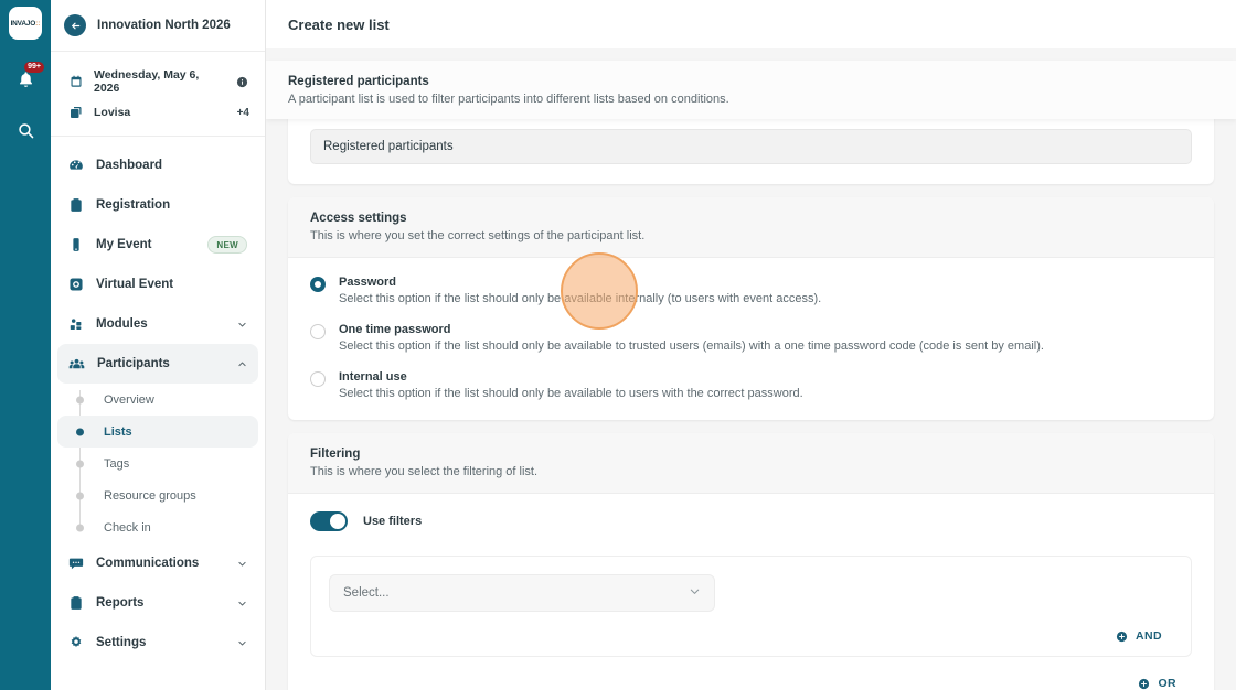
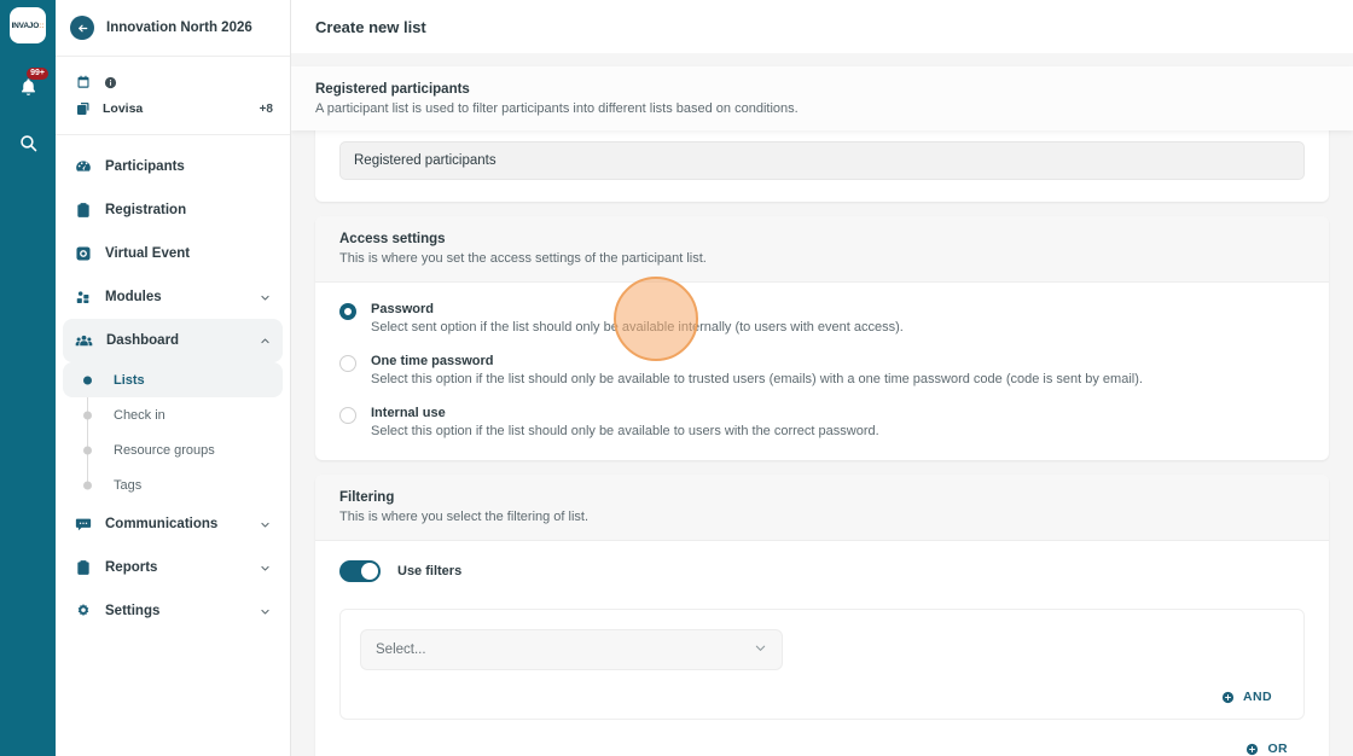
  Innovation North 2026
- Wednesday, May 6, 2026
  Lovisa
- +4
+ +8
- Dashboard
+ Participants
  Registration
- My Event
- NEW
  Virtual Event
  Modules
- Participants
+ Dashboard
- Overview
  Lists
- Tags
+ Check in
  Resource groups
- Check in
+ Tags
  Communications
  Reports
  Settings
  Create new list
  Registered participants
  Access settings
- This is where you set the correct settings of the participant list.
+ This is where you set the access settings of the participant list.
  Password
- Select this option if the list should only be available internally (to users with event access).
+ Select sent option if the list should only be available internally (to users with event access).
  One time password
  Select this option if the list should only be available to trusted users (emails) with a one time password code (code is sent by email).
  Internal use
  Select this option if the list should only be available to users with the correct password.
  Filtering
  This is where you select the filtering of list.
  Use filters
  Select...
  AND
  OR
  Registered participants
  A participant list is used to filter participants into different lists based on conditions.
